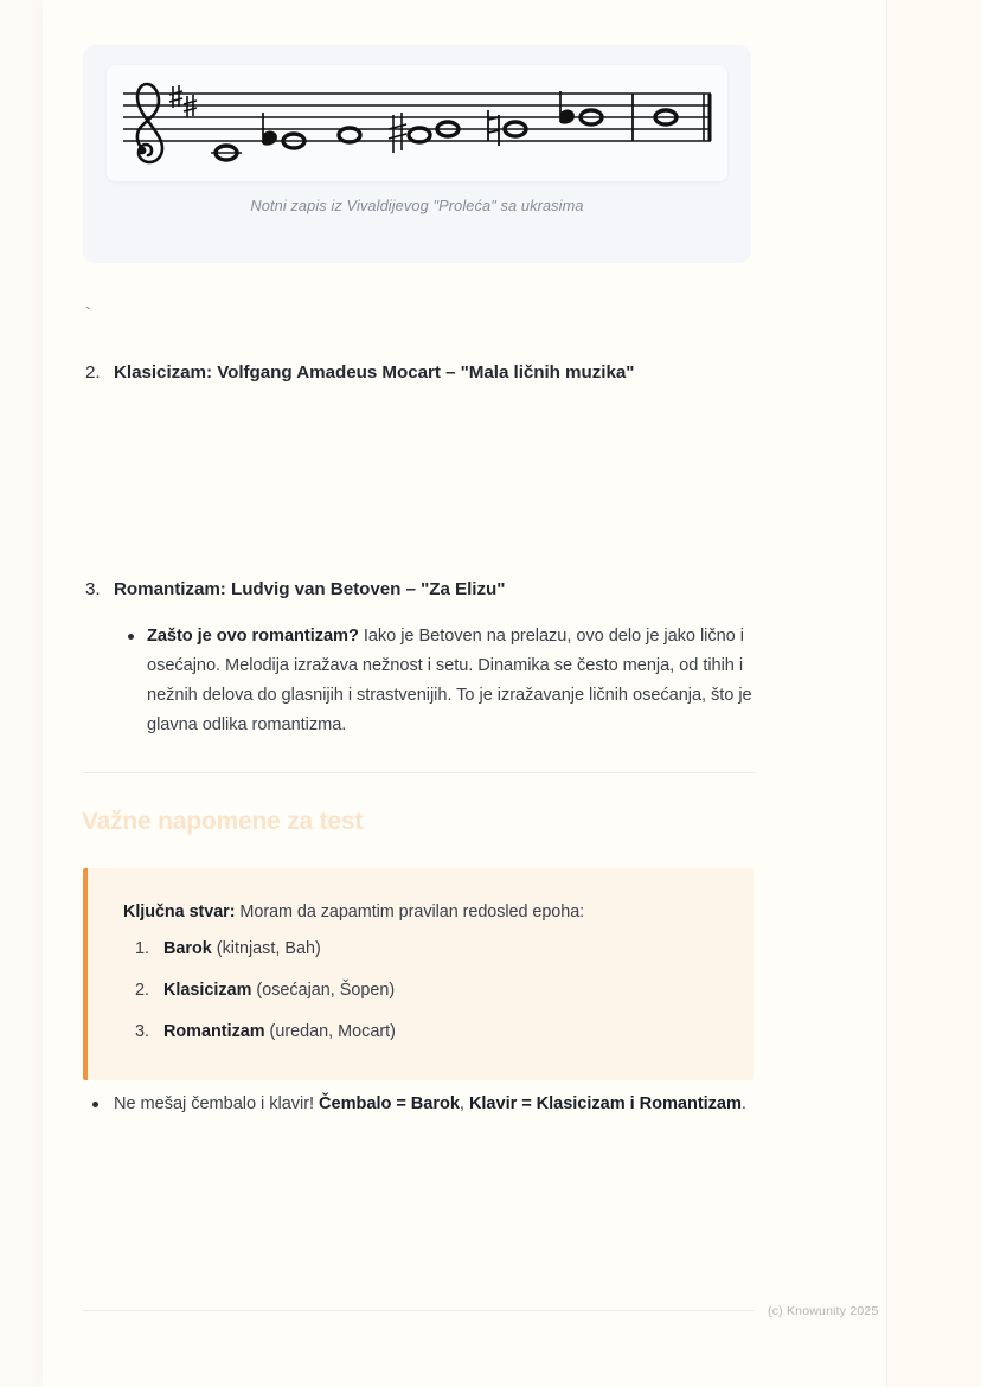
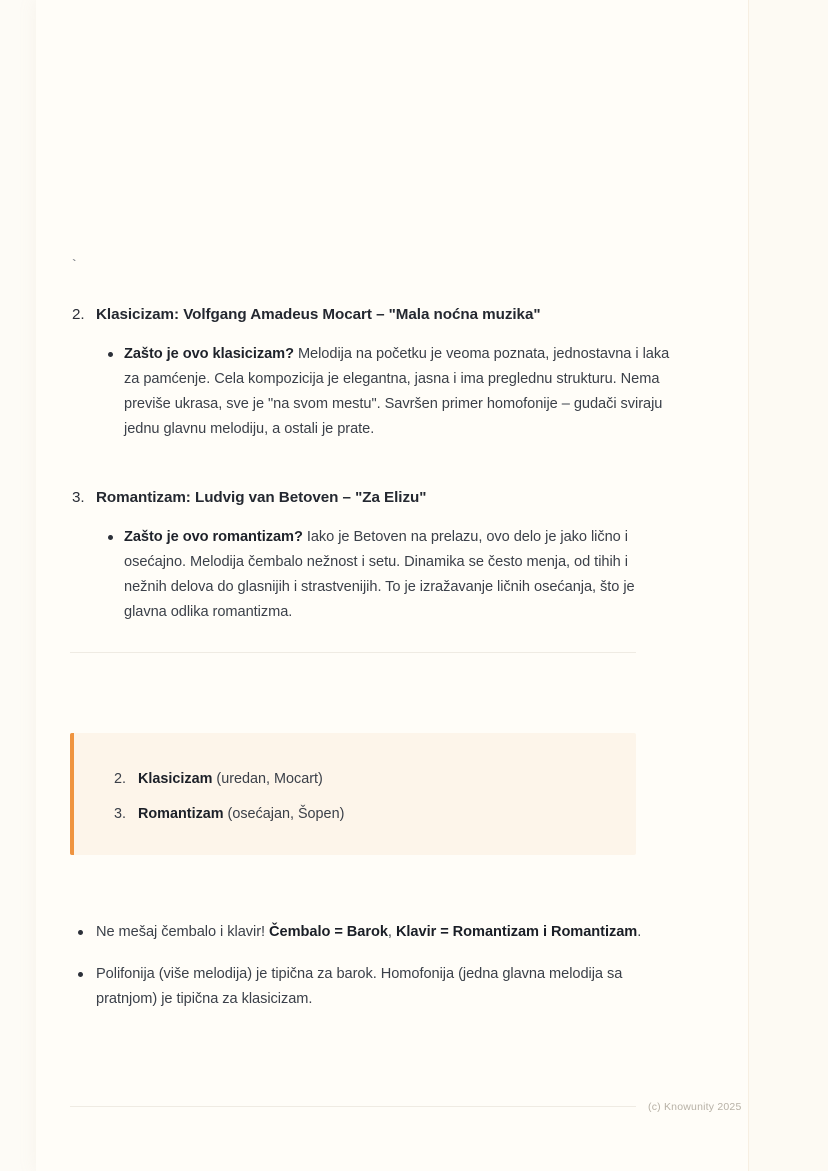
- Notni zapis iz Vivaldijevog "Proleća" sa ukrasima
  `
  2.
- Klasicizam: Volfgang Amadeus Mocart – "Mala ličnih muzika"
+ Klasicizam: Volfgang Amadeus Mocart – "Mala noćna muzika"
+ Zašto je ovo klasicizam? Melodija na početku je veoma poznata, jednostavna i laka za pamćenje. Cela kompozicija je elegantna, jasna i ima preglednu strukturu. Nema previše ukrasa, sve je "na svom mestu". Savršen primer homofonije – gudači sviraju jednu glavnu melodiju, a ostali je prate.
  3.
  Romantizam: Ludvig van Betoven – "Za Elizu"
- Zašto je ovo romantizam? Iako je Betoven na prelazu, ovo delo je jako lično i osećajno. Melodija izražava nežnost i setu. Dinamika se često menja, od tihih i nežnih delova do glasnijih i strastvenijih. To je izražavanje ličnih osećanja, što je glavna odlika romantizma.
+ Zašto je ovo romantizam? Iako je Betoven na prelazu, ovo delo je jako lično i osećajno. Melodija čembalo nežnost i setu. Dinamika se često menja, od tihih i nežnih delova do glasnijih i strastvenijih. To je izražavanje ličnih osećanja, što je glavna odlika romantizma.
- Važne napomene za test
- Ključna stvar: Moram da zapamtim pravilan redosled epoha:
- 1.
- Barok (kitnjast, Bah)
  2.
- Klasicizam (osećajan, Šopen)
+ Klasicizam (uredan, Mocart)
  3.
- Romantizam (uredan, Mocart)
+ Romantizam (osećajan, Šopen)
- Ne mešaj čembalo i klavir! Čembalo = Barok, Klavir = Klasicizam i Romantizam.
+ Ne mešaj čembalo i klavir! Čembalo = Barok, Klavir = Romantizam i Romantizam.
+ Polifonija (više melodija) je tipična za barok. Homofonija (jedna glavna melodija sa pratnjom) je tipična za klasicizam.
  (c) Knowunity 2025
